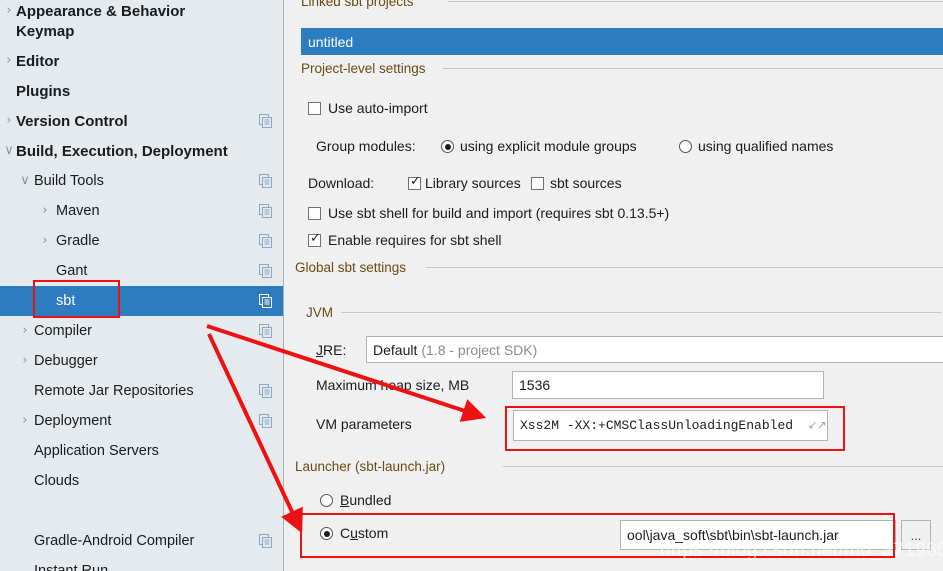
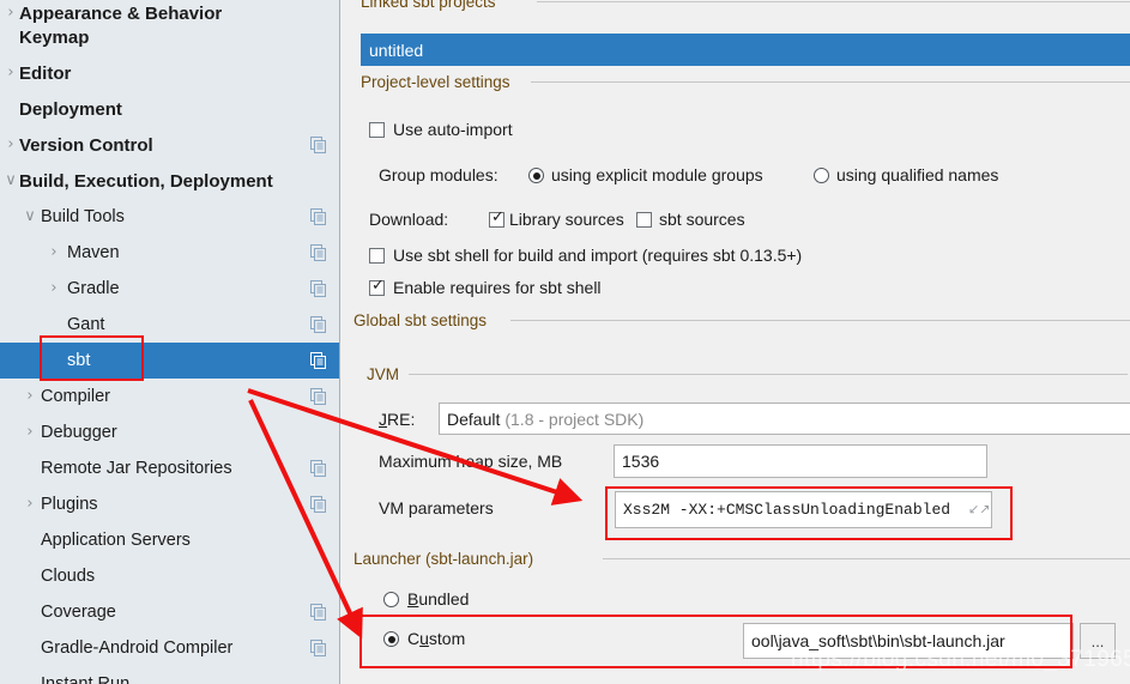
  ›
  Appearance & Behavior
  Keymap
  ›
  Editor
- Plugins
+ Deployment
  ›
  Version Control
  ∨
  Build, Execution, Deployment
  ∨
  Build Tools
  ›
  Maven
  ›
  Gradle
  Gant
  sbt
  ›
  Compiler
  ›
  Debugger
  Remote Jar Repositories
  ›
- Deployment
+ Plugins
  Application Servers
  Clouds
+ Coverage
  Gradle-Android Compiler
  Linked sbt projects
  untitled
  Project-level settings
  Use auto-import
  Group modules:
  using explicit module groups
  using qualified names
  Download:
  ✓
  Library sources
  sbt sources
  Use sbt shell for build and import (requires sbt 0.13.5+)
  ✓
  Enable requires for sbt shell
  Global sbt settings
  JVM
  JRE:
  Default
  (1.8 - project SDK)
  Maximumap size, MB
  1536
  VM parameters
  Xss2M -XX:+CMSClassUnloadingEnabled
  Launcher (sbt-launch.jar)
  Bundled
  Custom
  ool\java_soft\sbt\bin\sbt-launch.jar
  ...
  https://blog.csdn.net/m0_37196
